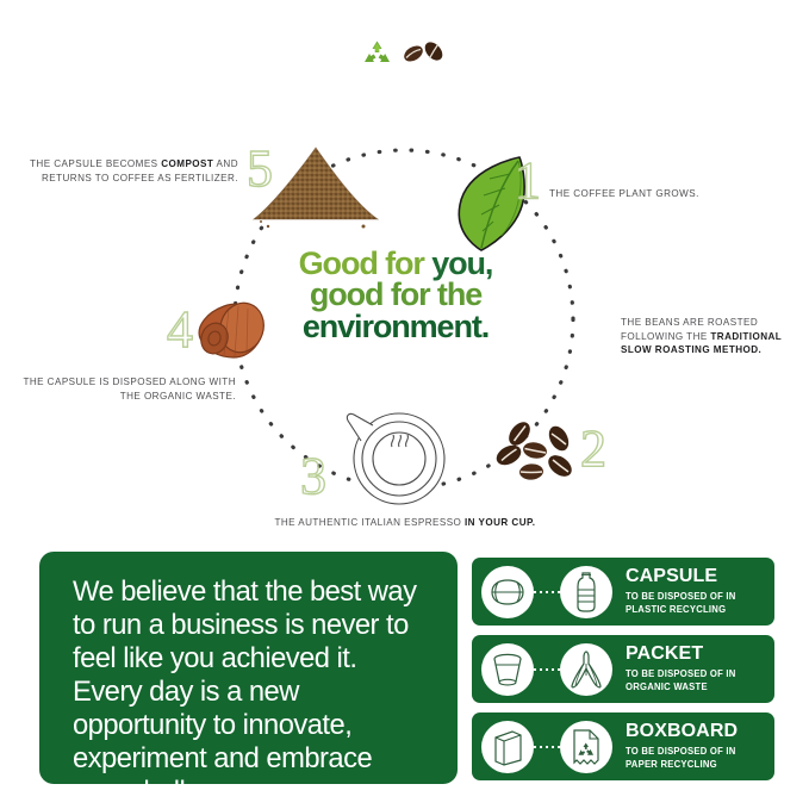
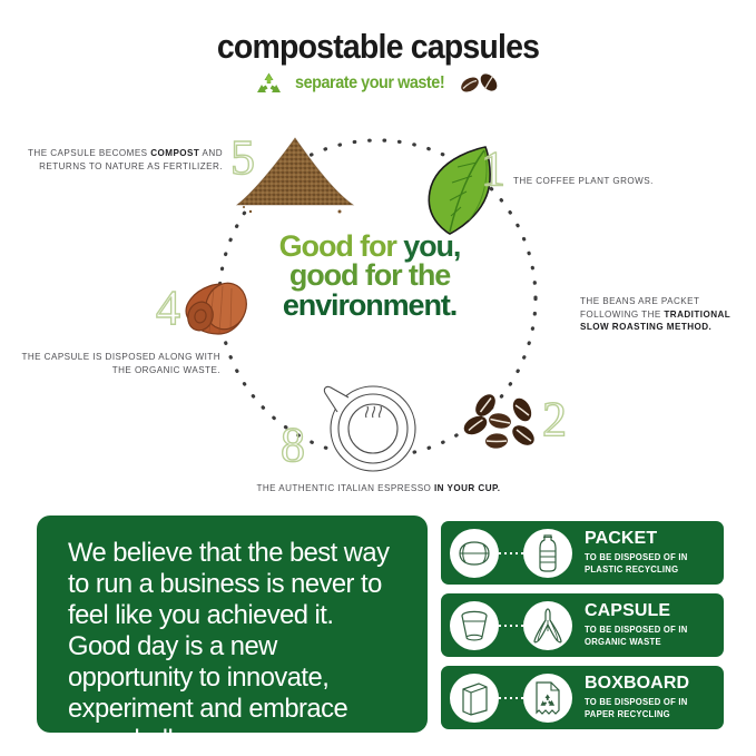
+ compostable capsules
+ separate your waste!
  Good for you,
  good for the
  environment.
  5
- THE CAPSULE BECOMES COMPOST AND RETURNS TO COFFEE AS FERTILIZER.
+ THE CAPSULE BECOMES COMPOST AND RETURNS TO NATURE AS FERTILIZER.
  1
  THE COFFEE PLANT GROWS.
  2
- THE BEANS ARE ROASTED FOLLOWING THE TRADITIONAL SLOW ROASTING METHOD.
+ THE BEANS ARE PACKET FOLLOWING THE TRADITIONAL SLOW ROASTING METHOD.
- 3
+ 8
  THE AUTHENTIC ITALIAN ESPRESSO IN YOUR CUP.
  4
  THE CAPSULE IS DISPOSED ALONG WITH THE ORGANIC WASTE.
- We believe that the best way to run a business is never to feel like you achieved it. Every day is a new opportunity to innovate, experiment and embrace new challenges.
+ We believe that the best way to run a business is never to feel like you achieved it. Good day is a new opportunity to innovate, experiment and embrace new challenges.
- CAPSULE
+ PACKET
  TO BE DISPOSED OF IN
  PLASTIC RECYCLING
- PACKET
+ CAPSULE
  TO BE DISPOSED OF IN
  ORGANIC WASTE
  BOXBOARD
  TO BE DISPOSED OF IN PAPER RECYCLING
